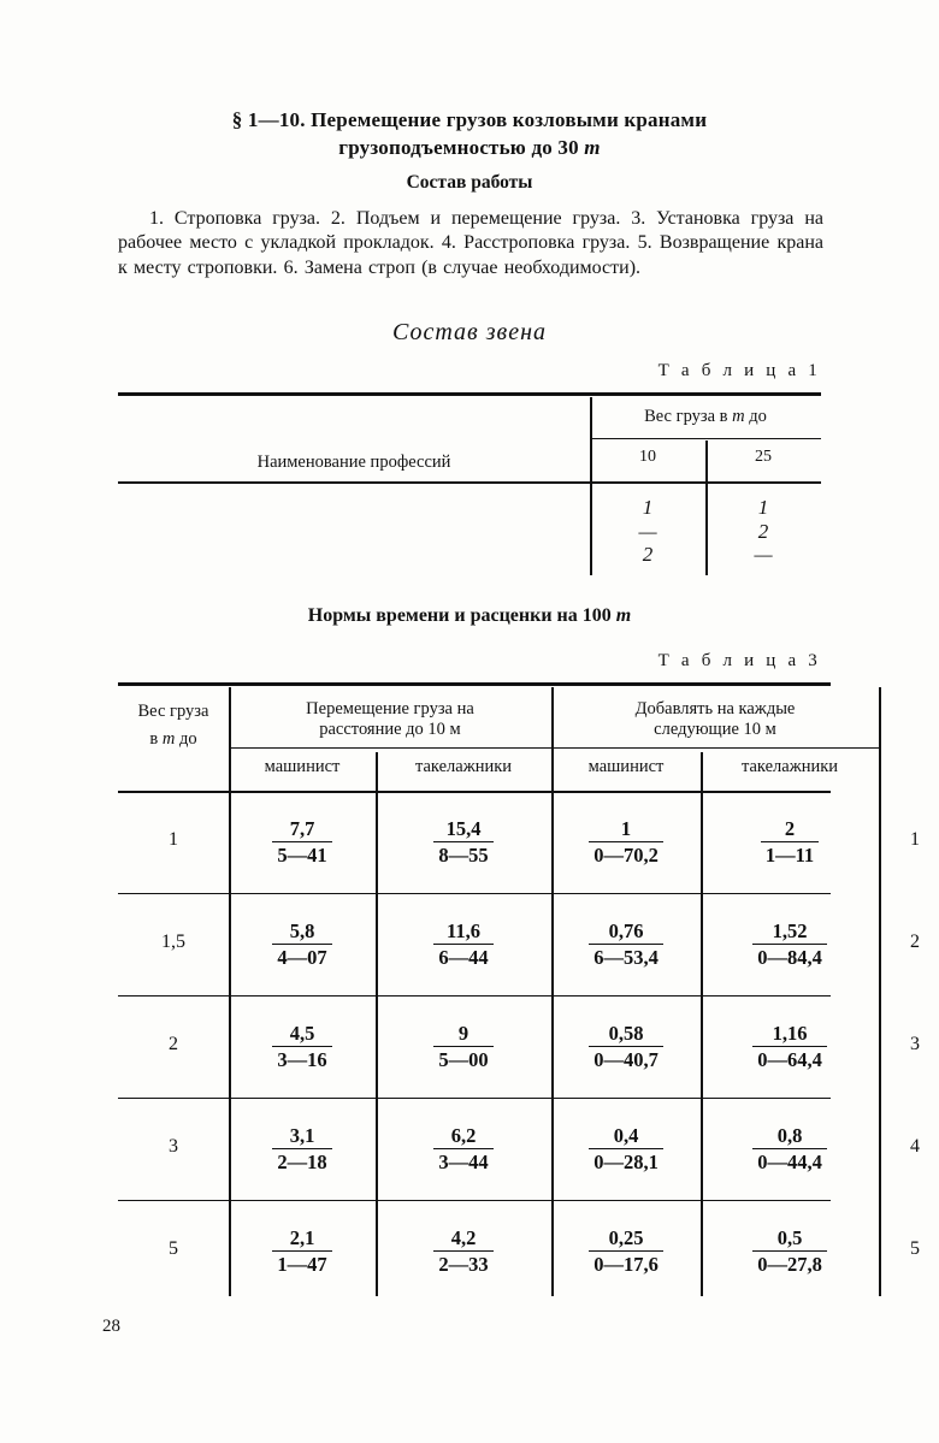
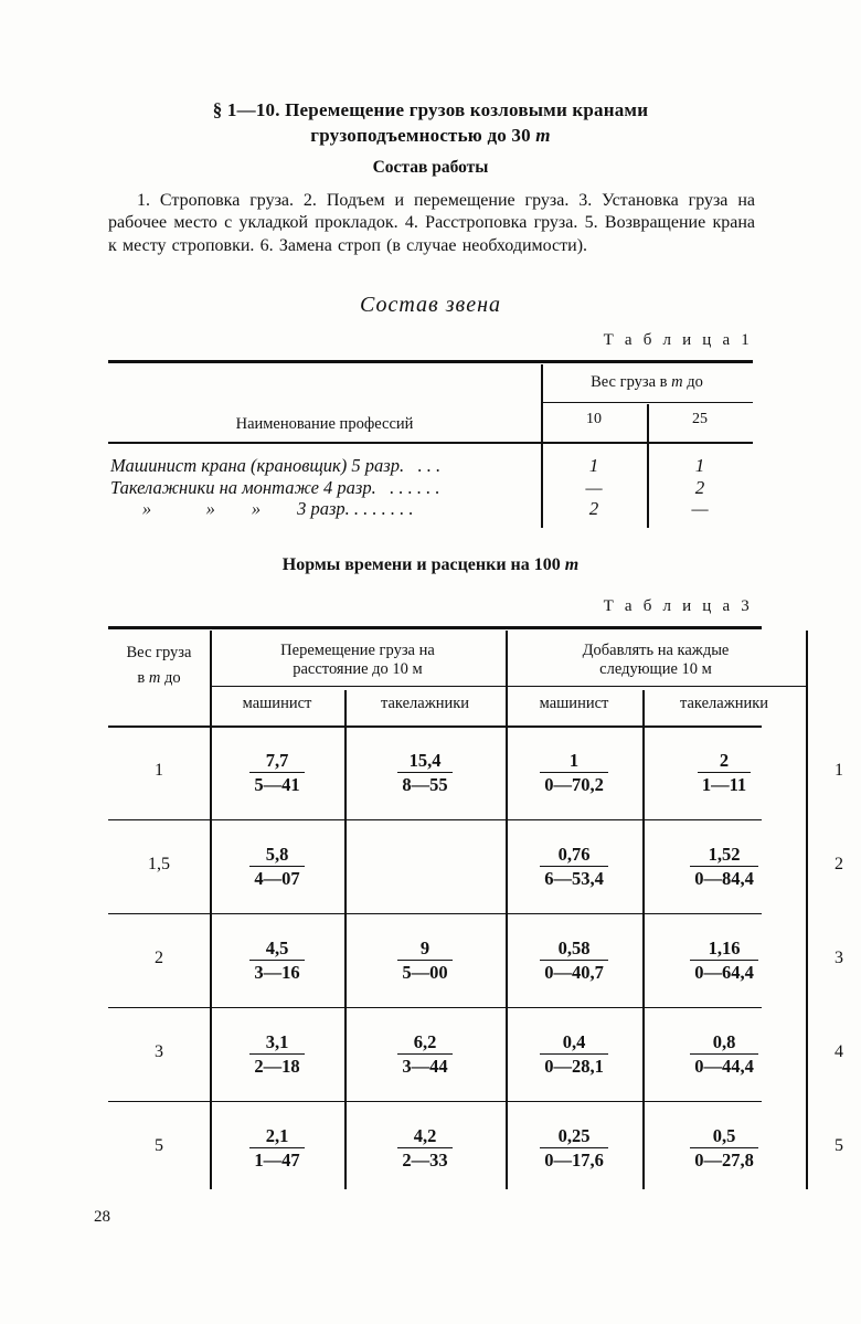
  § 1—10. Перемещение грузов козловыми кранами
  грузоподъемностью до 30 m
  Состав работы
  1. Строповка груза. 2. Подъем и перемещение груза. 3. Установка груза на рабочее место с укладкой прокладок. 4. Расстроповка груза. 5. Возвращение крана к месту строповки. 6. Замена строп (в случае необходимости).
  Состав звена
  Т а б л и ц а 1
  Наименование профессий
  Вес груза в m до
  10
  25
+ Машинист крана (крановщик) 5 разр. . . .
+ Такелажники на монтаже 4 разр. . . . . . .
+ » » » 3 разр. . . . . . . .
  1
  —
  2
  1
  2
  —
  Нормы времени и расценки на 100 m
  Т а б л и ц а 3
  Вес груза
  в m до
  Перемещение груза на
  расстояние до 10 м
  Добавлять на каждые
  следующие 10 м
  машинист
  такелажники
  машинист
  такелажники
  1
  7,7
  5—41
  15,4
  8—55
  1
  0—70,2
  2
  1—11
  1
  1,5
  5,8
  4—07
- 11,6
- 6—44
  0,76
  6—53,4
  1,52
  0—84,4
  2
  2
  4,5
  3—16
  9
  5—00
  0,58
  0—40,7
  1,16
  0—64,4
  3
  3
  3,1
  2—18
  6,2
  3—44
  0,4
  0—28,1
  0,8
  0—44,4
  4
  5
  2,1
  1—47
  4,2
  2—33
  0,25
  0—17,6
  0,5
  0—27,8
  5
  28
